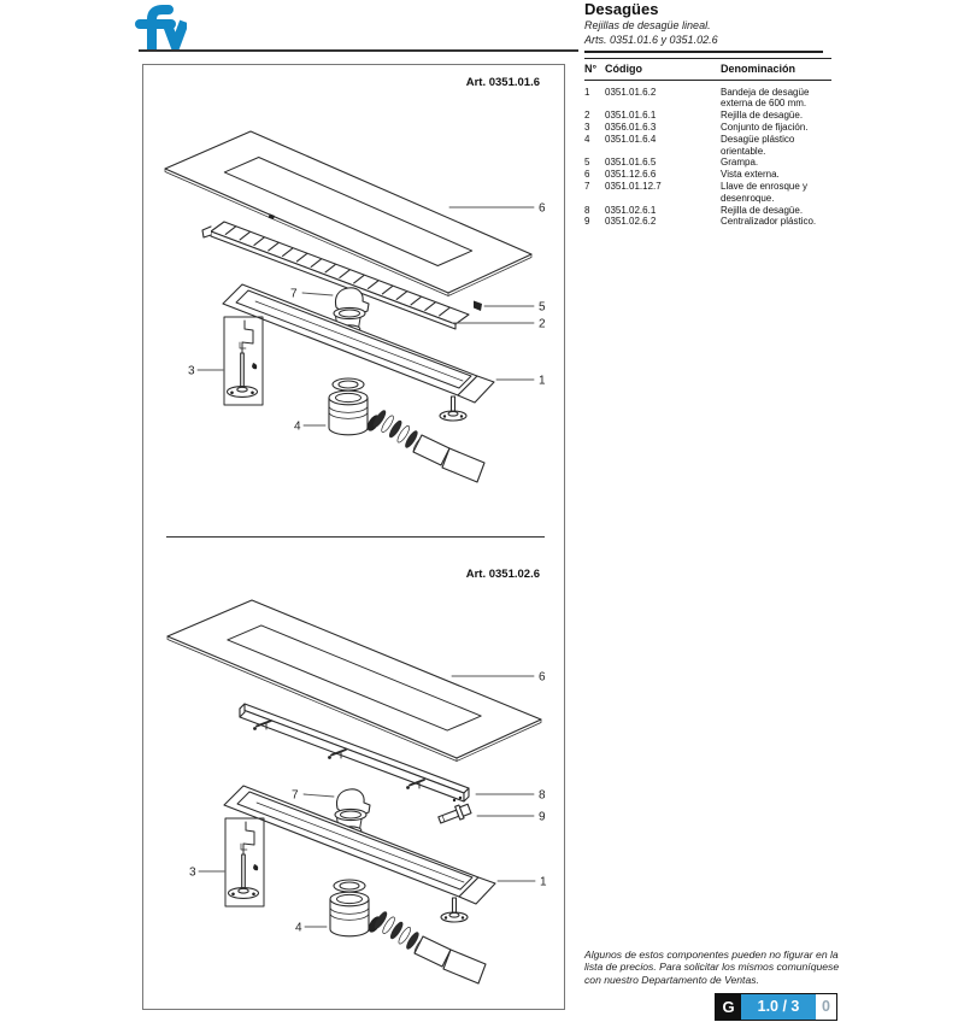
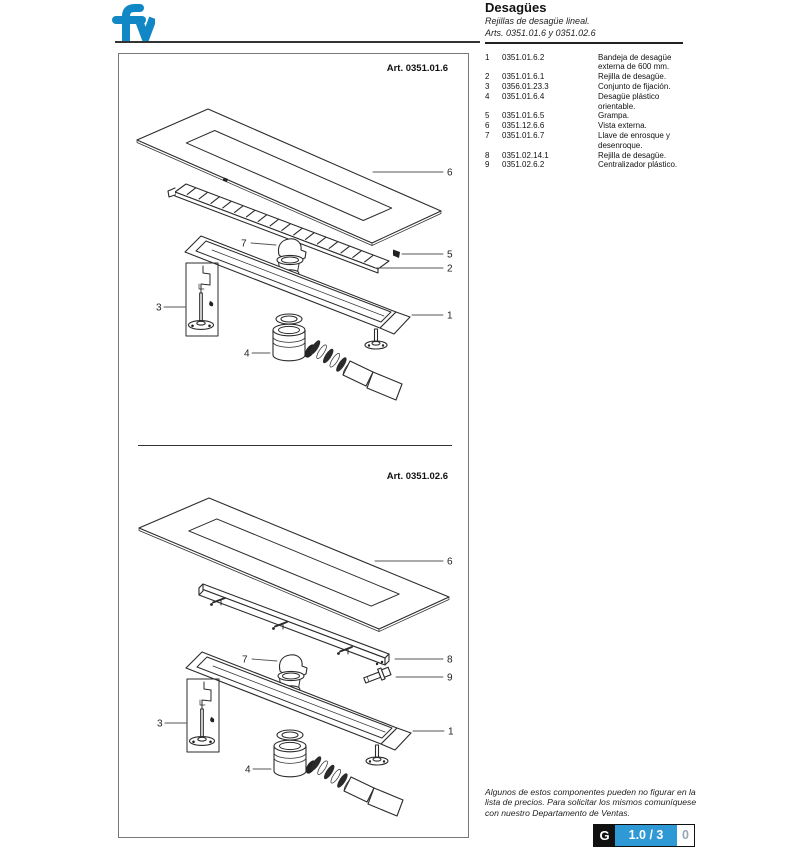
  Desagües
  Rejillas de desagüe lineal.
  Arts. 0351.01.6 y 0351.02.6
- N°
- Código
- Denominación
  1
  0351.01.6.2
  Bandeja de desagüe
  externa de 600 mm.
  2
  0351.01.6.1
  Rejilla de desagüe.
  3
- 0356.01.6.3
+ 0356.01.23.3
  Conjunto de fijación.
  4
  0351.01.6.4
  Desagüe plástico
  orientable.
  5
  0351.01.6.5
  Grampa.
  6
  0351.12.6.6
  Vista externa.
  7
- 0351.01.12.7
+ 0351.01.6.7
  Llave de enrosque y
  desenroque.
  8
- 0351.02.6.1
+ 0351.02.14.1
  Rejilla de desagüe.
  9
  0351.02.6.2
  Centralizador plástico.
  Art. 0351.01.6
  6
  5
  2
  7
  1
  3
  4
  Art. 0351.02.6
  6
  8
  9
  7
  1
  3
  4
  Algunos de estos componentes pueden no figurar en la
  lista de precios. Para solicitar los mismos comuníquese
  con nuestro Departamento de Ventas.
  G
  1.0 / 3
  0
